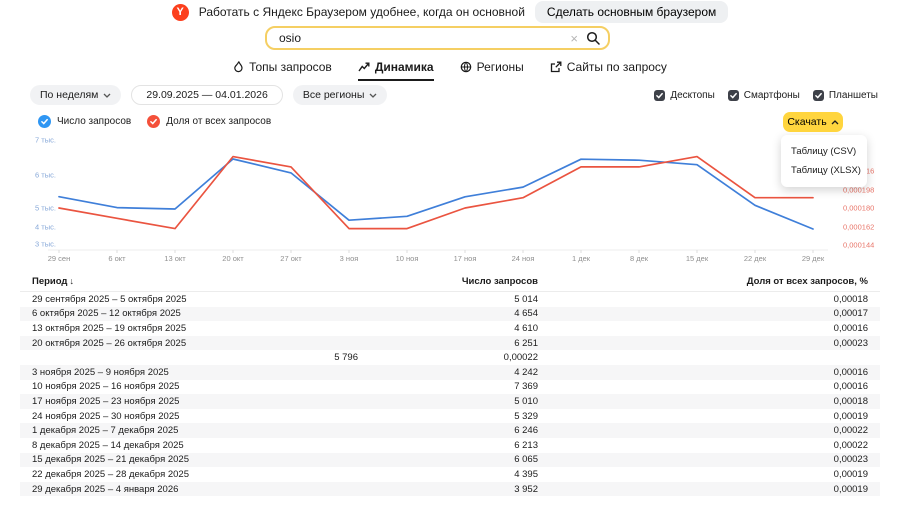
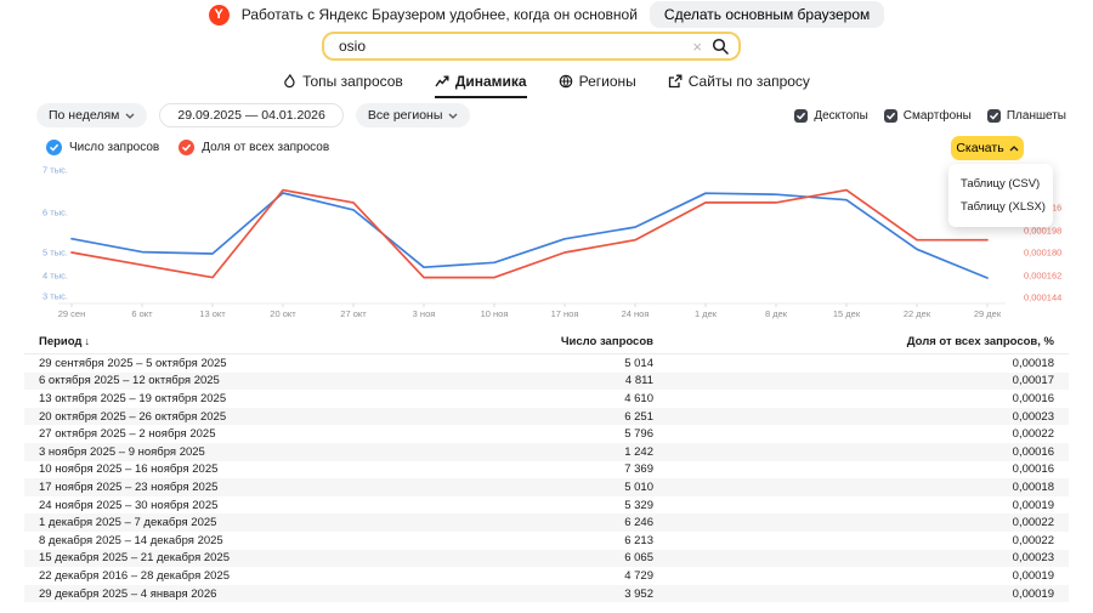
  Y
  Работать с Яндекс Браузером удобнее, когда он основной
  Сделать основным браузером
  osio
  ×
  Топы запросов
  Динамика
  Регионы
  Сайты по запросу
  По неделям
  29.09.2025 — 04.01.2026
  Все регионы
  Десктопы
  Смартфоны
  Планшеты
  Число запросов
  Доля от всех запросов
  Скачать
  Таблицу (CSV)
  Таблицу (XLSX)
  29 сен
  6 окт
  13 окт
  20 окт
  27 окт
  3 ноя
  10 ноя
  17 ноя
  24 ноя
  1 дек
  8 дек
  15 дек
  22 дек
  29 дек
  7 тыс.
  6 тыс.
  5 тыс.
  4 тыс.
  3 тыс.
  0,000198
  0,000180
  0,000162
  0,000144
  Период ↓
  Число запросов
  Доля от всех запросов, %
  29 сентября 2025 – 5 октября 2025
  5 014
  0,00018
  6 октября 2025 – 12 октября 2025
- 4 654
+ 4 811
  0,00017
  13 октября 2025 – 19 октября 2025
  4 610
  0,00016
  20 октября 2025 – 26 октября 2025
  6 251
  0,00023
+ 27 октября 2025 – 2 ноября 2025
  5 796
  0,00022
  3 ноября 2025 – 9 ноября 2025
- 4 242
+ 1 242
  0,00016
  10 ноября 2025 – 16 ноября 2025
  7 369
  0,00016
  17 ноября 2025 – 23 ноября 2025
  5 010
  0,00018
  24 ноября 2025 – 30 ноября 2025
  5 329
  0,00019
  1 декабря 2025 – 7 декабря 2025
  6 246
  0,00022
  8 декабря 2025 – 14 декабря 2025
  6 213
  0,00022
  15 декабря 2025 – 21 декабря 2025
  6 065
  0,00023
- 22 декабря 2025 – 28 декабря 2025
+ 22 декабря 2016 – 28 декабря 2025
- 4 395
+ 4 729
  0,00019
  29 декабря 2025 – 4 января 2026
  3 952
  0,00019
